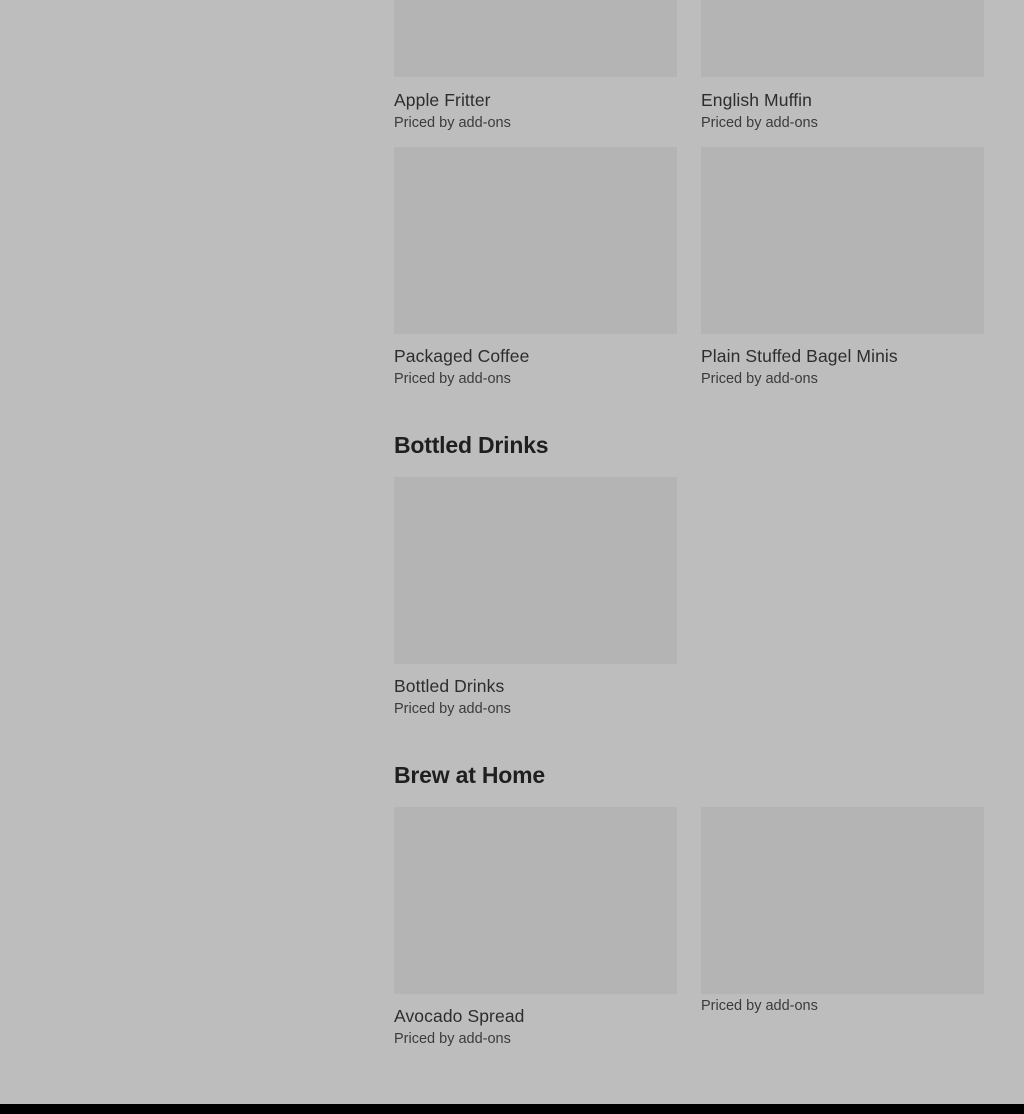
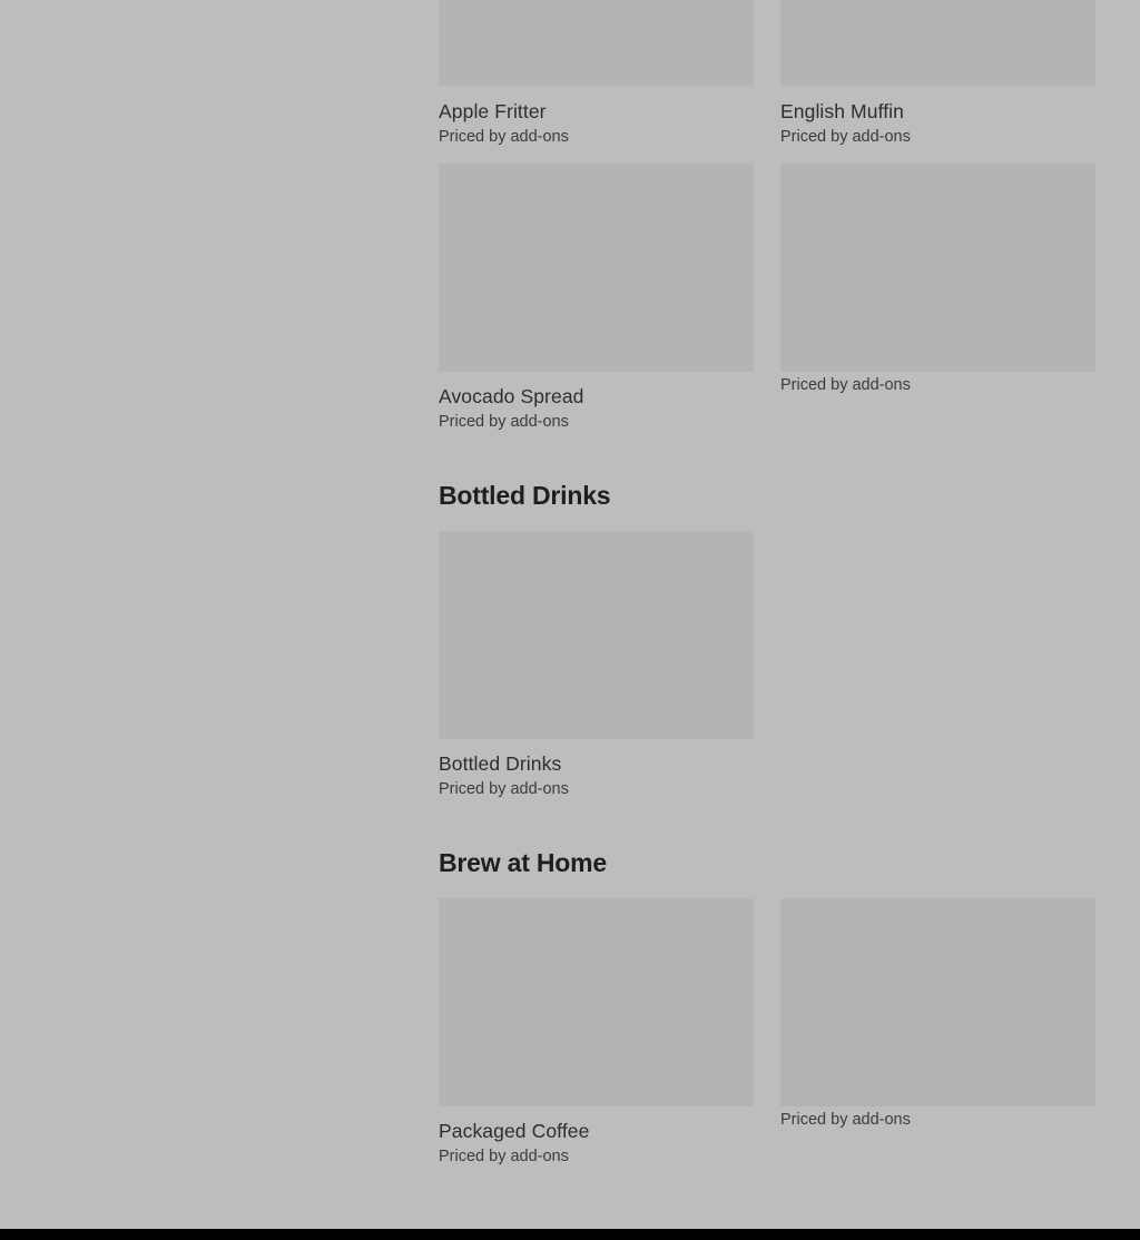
  Apple Fritter
  Priced by add-ons
  English Muffin
  Priced by add-ons
- Packaged Coffee
+ Avocado Spread
  Priced by add-ons
- Plain Stuffed Bagel Minis
  Priced by add-ons
  Bottled Drinks
  Bottled Drinks
  Priced by add-ons
  Brew at Home
- Avocado Spread
+ Packaged Coffee
  Priced by add-ons
  Priced by add-ons
